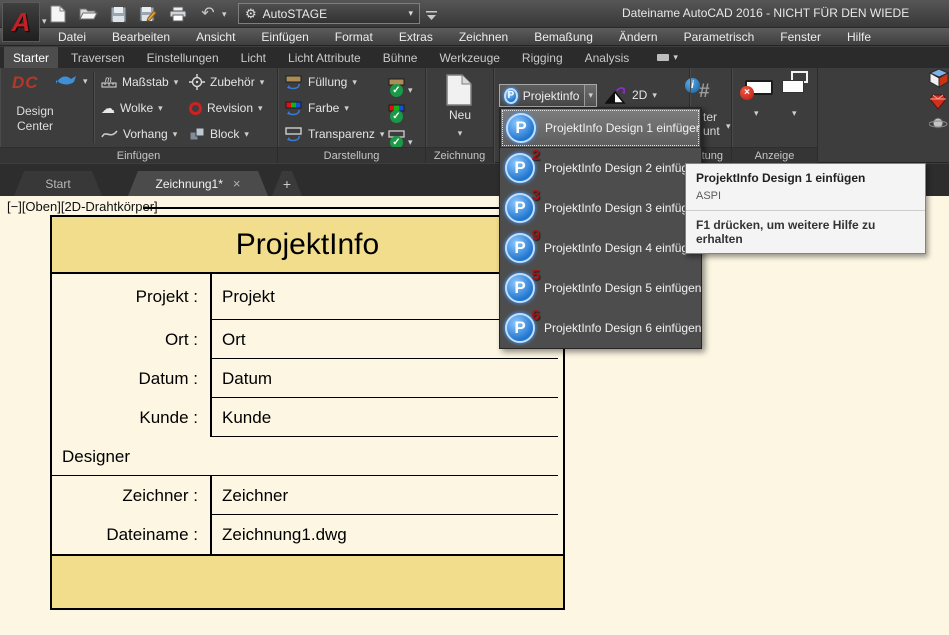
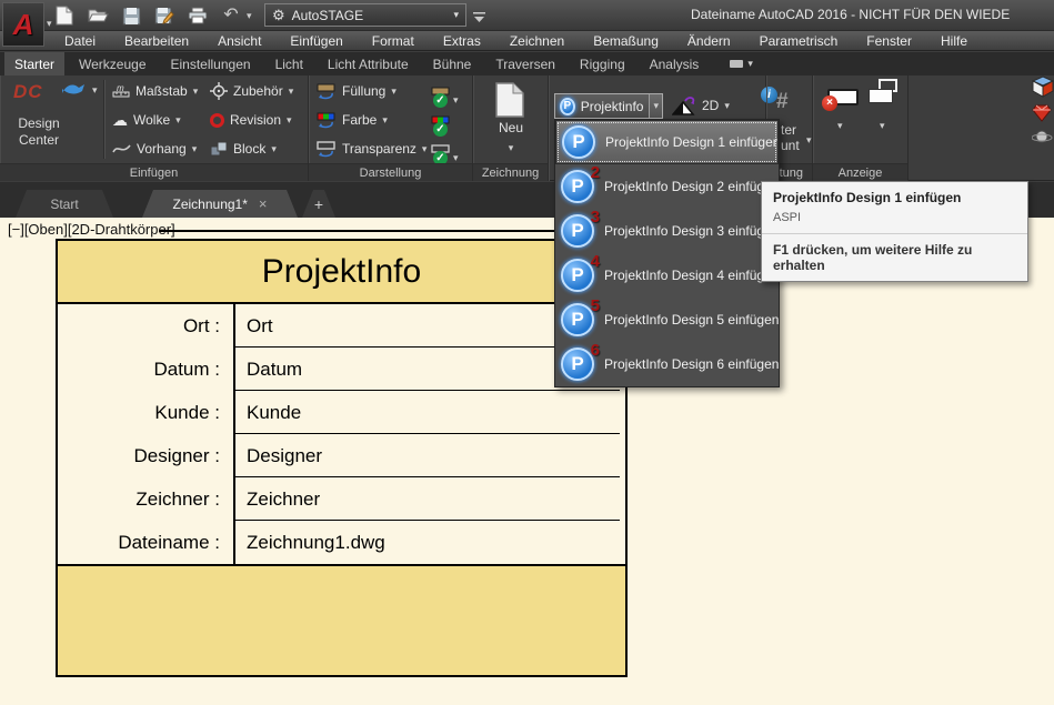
  ↶
  ▾
  ⚙
  AutoSTAGE
  ▾
  Dateiname AutoCAD 2016 - NICHT FÜR DEN WIEDE
  A
  ▾
  Datei
  Bearbeiten
  Ansicht
  Einfügen
  Format
  Extras
  Zeichnen
  Bemaßung
  Ändern
  Parametrisch
  Fenster
  Hilfe
  Starter
- Traversen
+ Werkzeuge
  Einstellungen
  Licht
  Licht Attribute
  Bühne
- Werkzeuge
+ Traversen
  Rigging
  Analysis
  ▾
  DC
  ▾
  Design
  Center
  m
  Maßstab
  ▾
  ☁
  Wolke
  ▾
  Vorhang
  ▾
  Zubehör
  ▾
  Revision
  ▾
  Block
  ▾
  Einfügen
  Füllung
  ▾
  Farbe
  ▾
  Transparenz
  ▾
  ✓
  ▾
  ✓
  ✓
  ▾
  Darstellung
  Neu
  ▾
  Zeichnung
  P
  Projektinfo
  ▾
  2D
  ▾
  i
  #
  ter
  unt
  ▾
  tung
  ×
  ▾
  ▾
  Anzeige
  Start
  Zeichnung1*
  ×
  +
  [−][Oben][2D-Drahtkörp
  ProjektInfo
- Projekt :
- Projekt
  Ort :
  Ort
  Datum :
  Datum
  Kunde :
  Kunde
+ Designer :
  Designer
  Zeichner :
  Zeichner
  Dateiname :
  Zeichnung1.dwg
  P
  ProjektInfo Design 1 einfügen
  P
  2
  ProjektInfo Design 2 einfü
  P
  3
  ProjektInfo Design 3 einfü
  P
- 9
+ 4
  ProjektInfo Design 4 einfü
  P
  5
  ProjektInfo Design 5 einfügen
  P
  6
  ProjektInfo Design 6 einfügen
  ProjektInfo Design 1 einfügen
  ASPI
  F1 drücken, um weitere Hilfe zu erhalten
